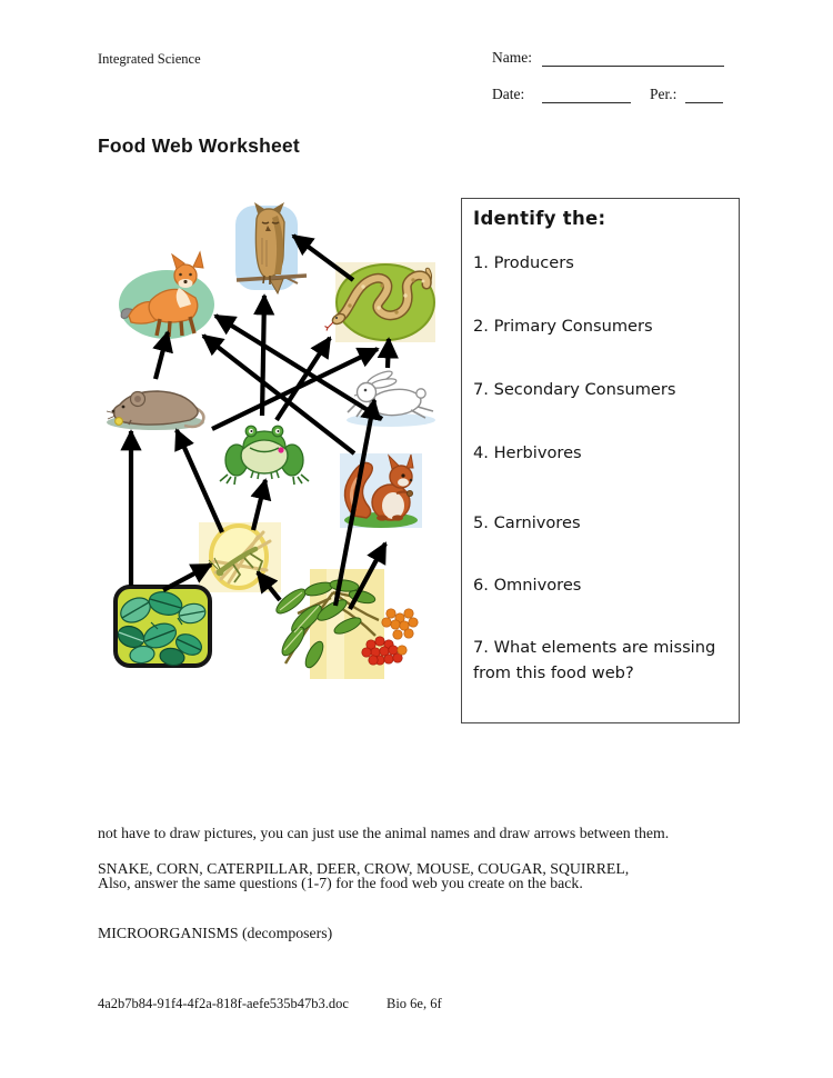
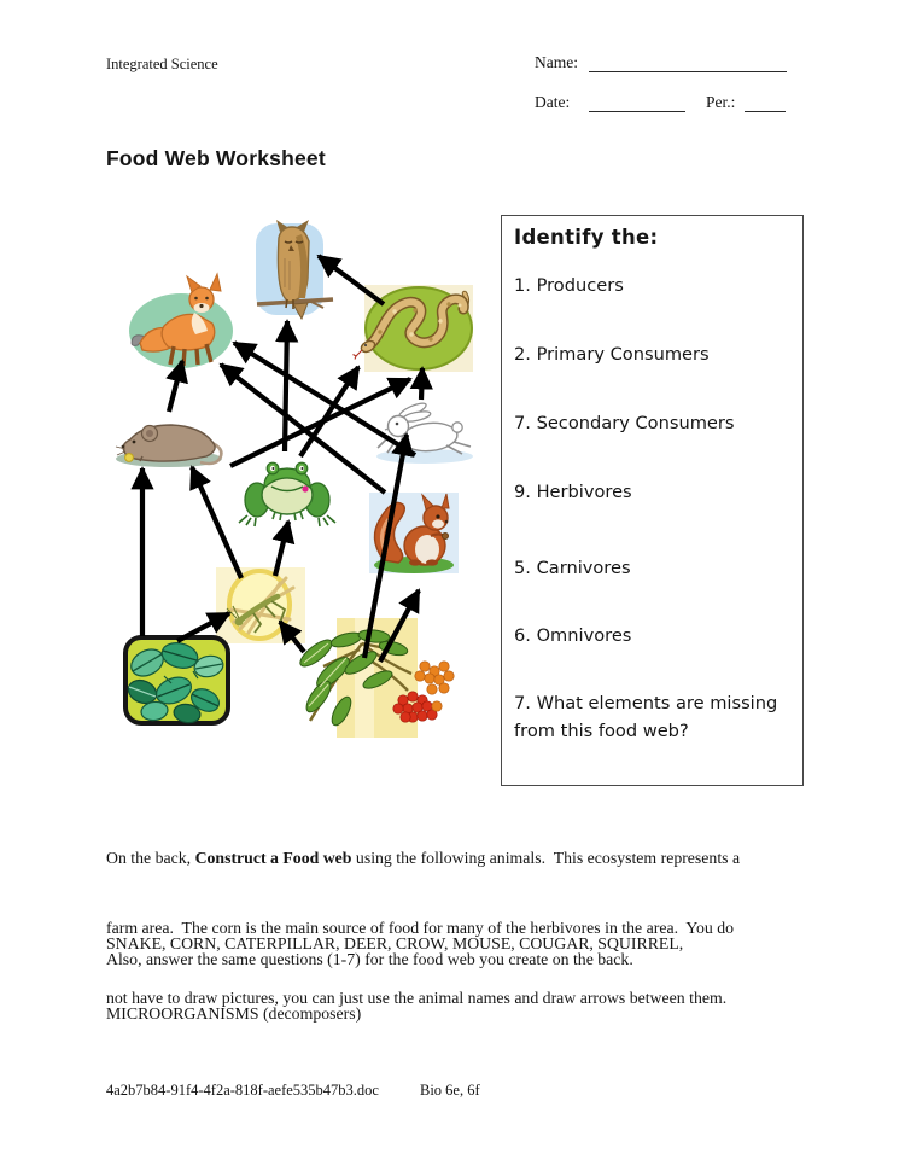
  Integrated Science
  Name:
  Date:
  Per.:
  Food Web Worksheet
  Identify the:
  1. Producers
  2. Primary Consumers
  7. Secondary Consumers
- 4. Herbivores
+ 9. Herbivores
  5. Carnivores
  6. Omnivores
  7. What elements are missing from this food web?
+ On the back, Construct a Food web using the following animals. This ecosystem represents a
+ farm area. The corn is the main source of food for many of the herbivores in the area. You do
  not have to draw pictures, you can just use the animal names and draw arrows between them.
  SNAKE, CORN, CATERPILLAR, DEER, CROW, MOUSE, COUGAR, SQUIRREL,
  MICROORGANISMS (decomposers)
  Also, answer the same questions (1-7) for the food web you create on the back.
  4a2b7b84-91f4-4f2a-818f-aefe535b47b3.doc
  Bio 6e, 6f
